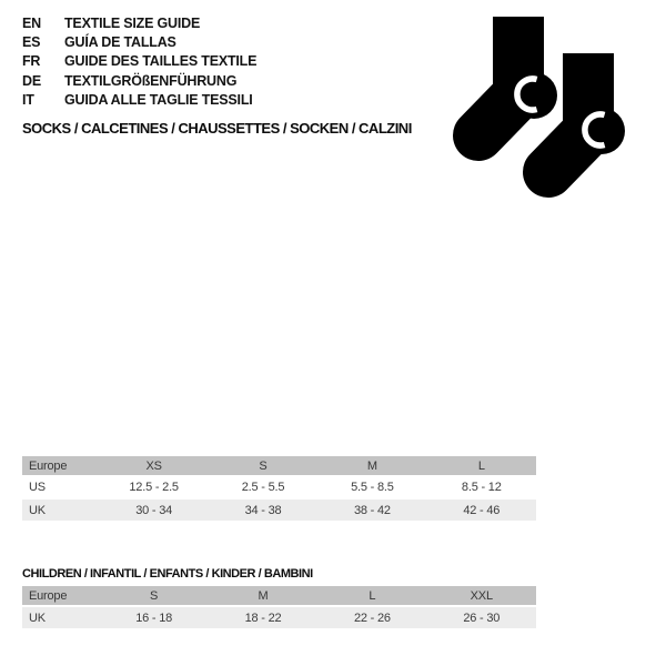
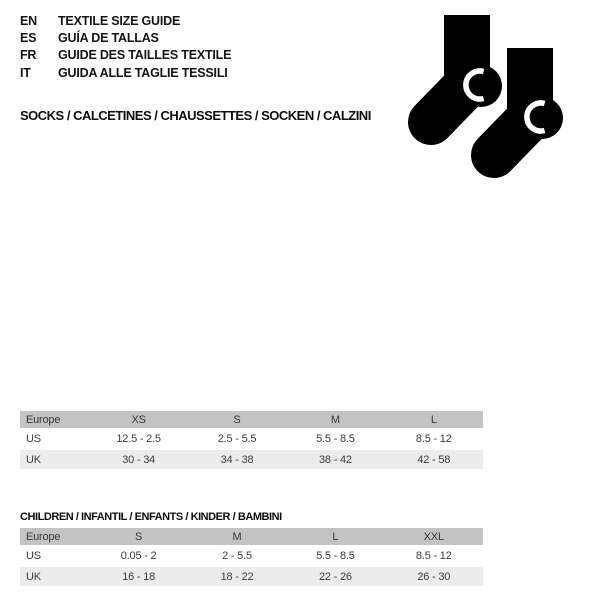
  EN
  TEXTILE SIZE GUIDE
  ES
  GUÍA DE TALLAS
  FR
  GUIDE DES TAILLES TEXTILE
- DE
- TEXTILGRÖßENFÜHRUNG
  IT
  GUIDA ALLE TAGLIE TESSILI
  SOCKS / CALCETINES / CHAUSSETTES / SOCKEN / CALZINI
  Europe	XS	S	M	L
  US	12.5 - 2.5	2.5 - 5.5	5.5 - 8.5	8.5 - 12
- UK	30 - 34	34 - 38	38 - 42	42 - 46
+ UK	30 - 34	34 - 38	38 - 42	42 - 58
  CHILDREN / INFANTIL / ENFANTS / KINDER / BAMBINI
  Europe	S	M	L	XXL
+ US	0.05 - 2	2 - 5.5	5.5 - 8.5	8.5 - 12
  UK	16 - 18	18 - 22	22 - 26	26 - 30
